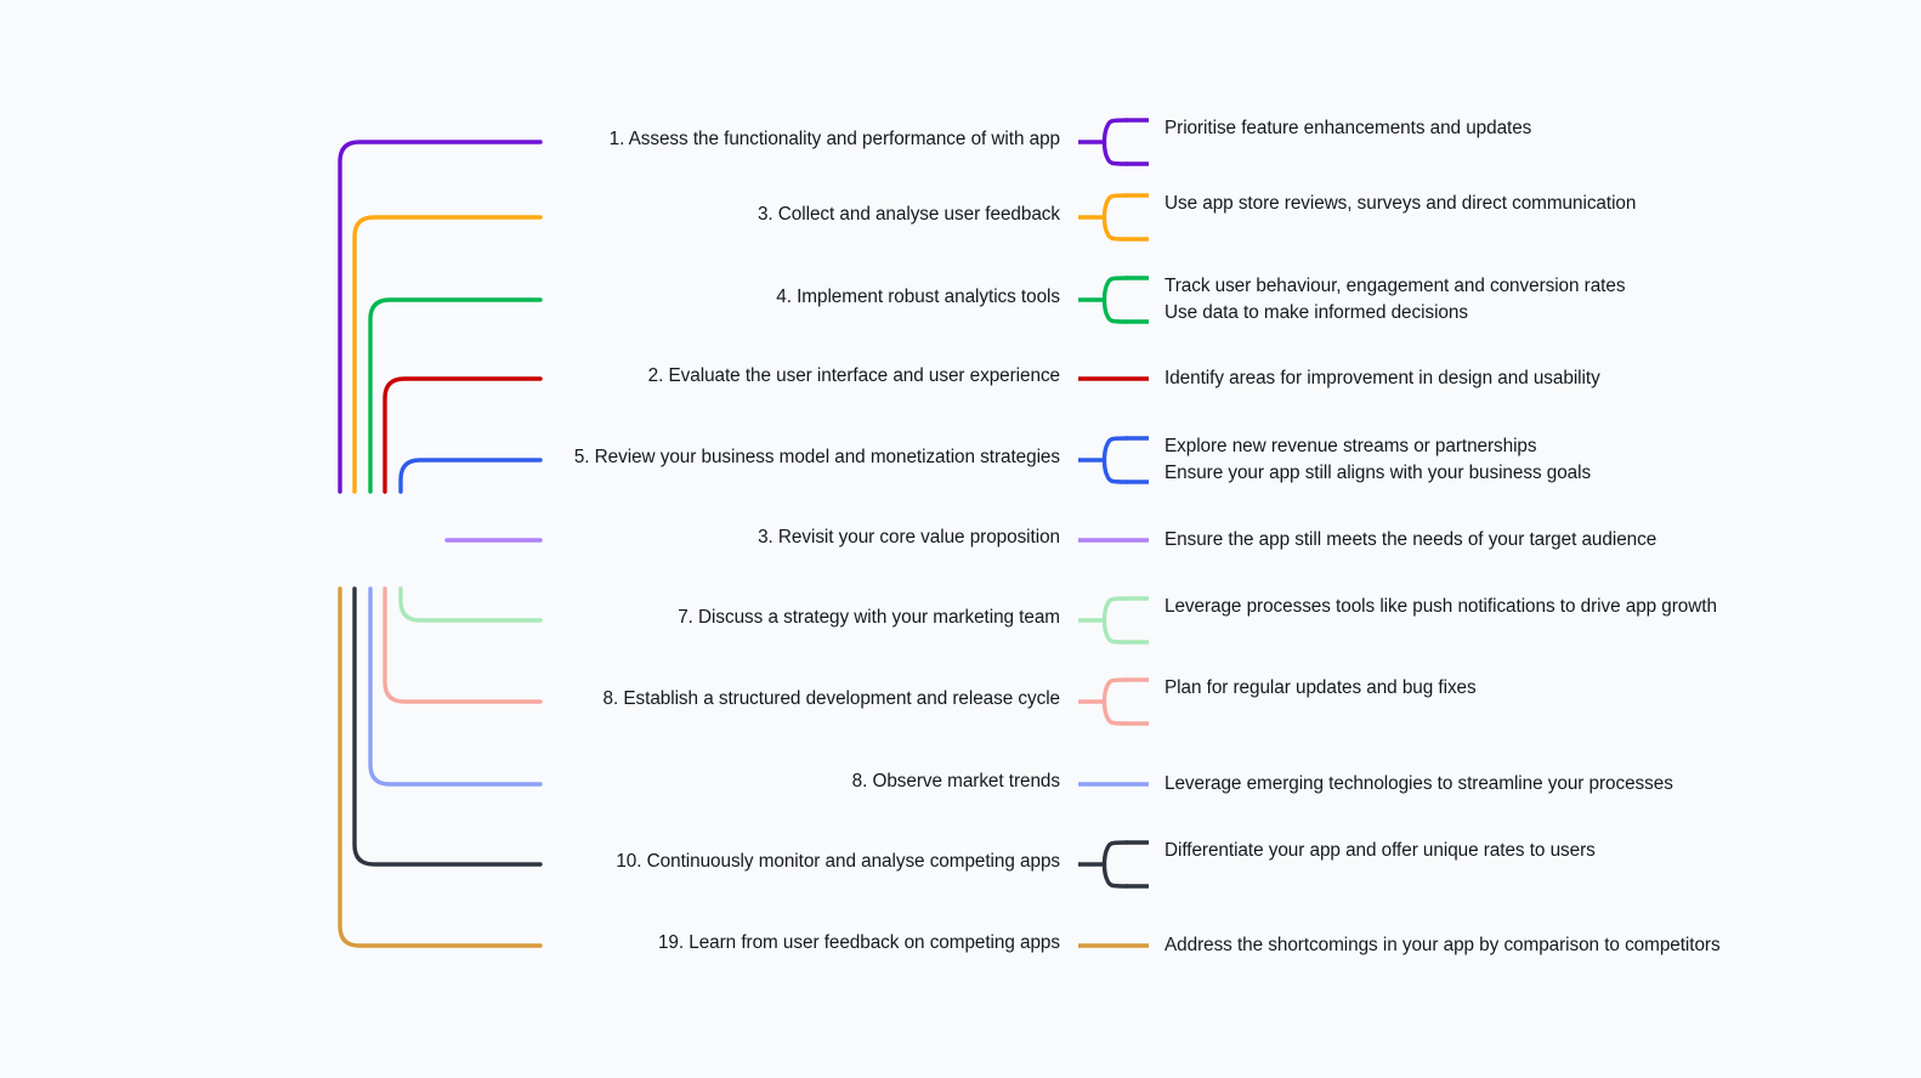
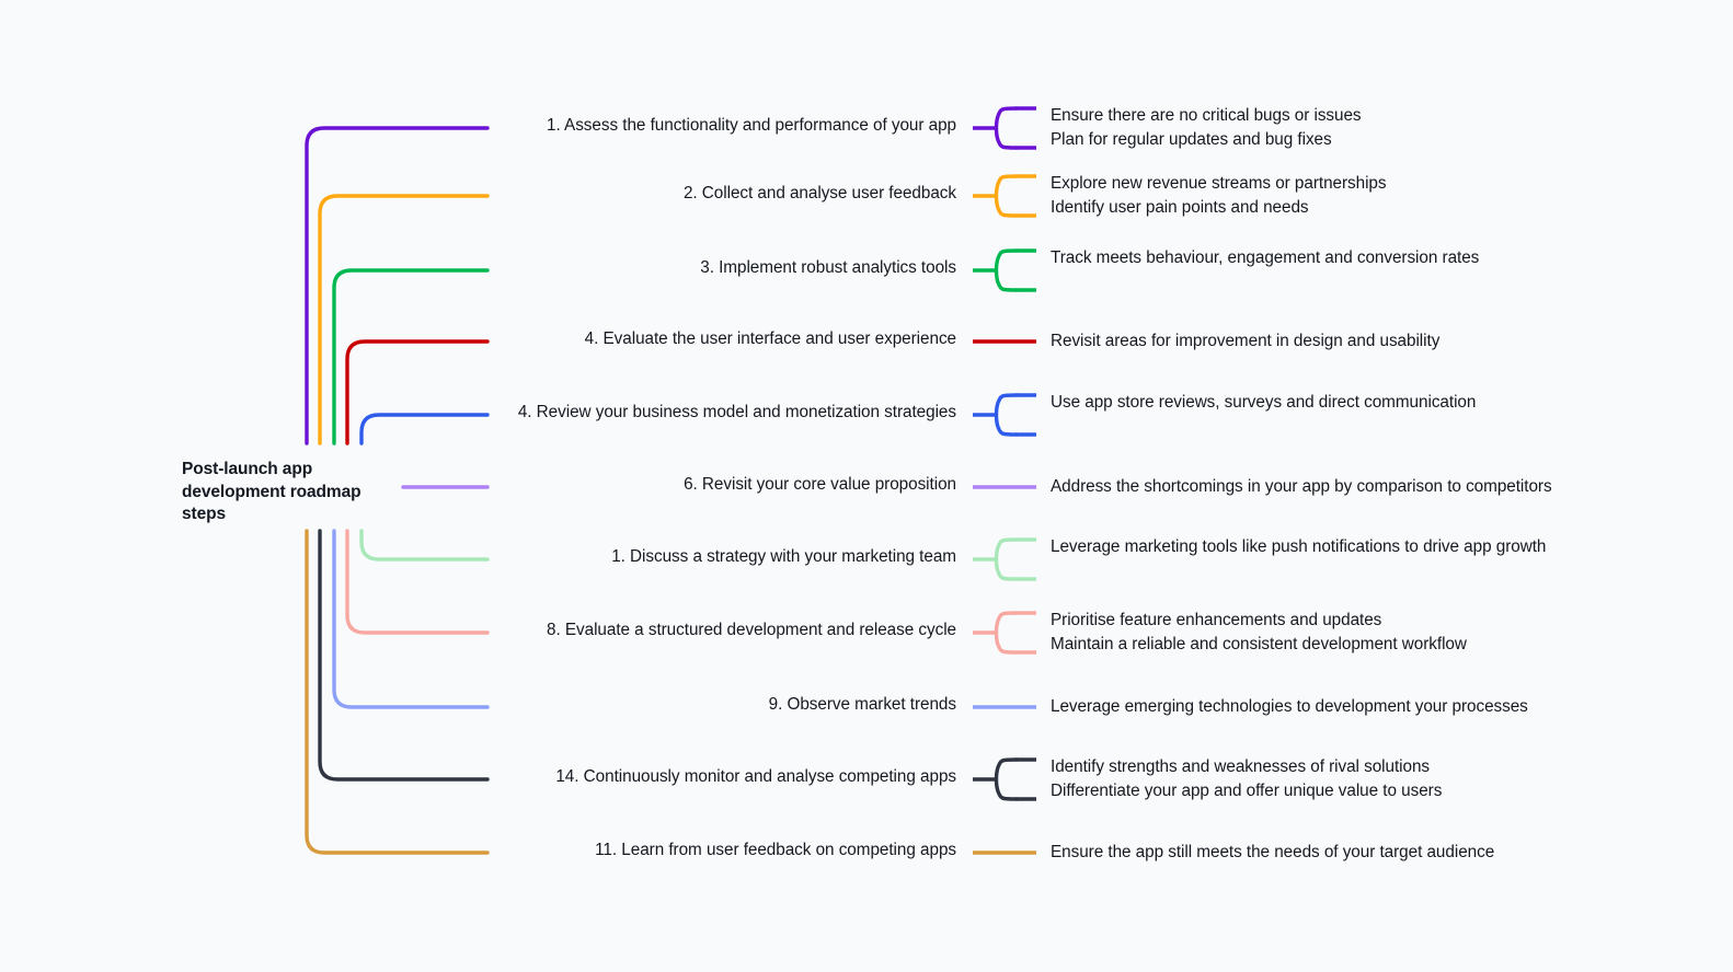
+ Post-launch app
+ development roadmap
+ steps
- 1. Assess the functionality and performance of with app
+ 1. Assess the functionality and performance of your app
+ Ensure there are no critical bugs or issues
- Prioritise feature enhancements and updates
+ Plan for regular updates and bug fixes
- 3. Collect and analyse user feedback
+ 2. Collect and analyse user feedback
- Use app store reviews, surveys and direct communication
+ Explore new revenue streams or partnerships
+ Identify user pain points and needs
- 4. Implement robust analytics tools
+ 3. Implement robust analytics tools
- Track user behaviour, engagement and conversion rates
+ Track meets behaviour, engagement and conversion rates
- Use data to make informed decisions
- 2. Evaluate the user interface and user experience
+ 4. Evaluate the user interface and user experience
- Identify areas for improvement in design and usability
+ Revisit areas for improvement in design and usability
- 5. Review your business model and monetization strategies
+ 4. Review your business model and monetization strategies
- Explore new revenue streams or partnerships
+ Use app store reviews, surveys and direct communication
- Ensure your app still aligns with your business goals
- 3. Revisit your core value proposition
+ 6. Revisit your core value proposition
- Ensure the app still meets the needs of your target audience
+ Address the shortcomings in your app by comparison to competitors
- 7. Discuss a strategy with your marketing team
+ 1. Discuss a strategy with your marketing team
- Leverage processes tools like push notifications to drive app growth
+ Leverage marketing tools like push notifications to drive app growth
- 8. Establish a structured development and release cycle
+ 8. Evaluate a structured development and release cycle
- Plan for regular updates and bug fixes
+ Prioritise feature enhancements and updates
+ Maintain a reliable and consistent development workflow
- 8. Observe market trends
+ 9. Observe market trends
- Leverage emerging technologies to streamline your processes
+ Leverage emerging technologies to development your processes
- 10. Continuously monitor and analyse competing apps
+ 14. Continuously monitor and analyse competing apps
+ Identify strengths and weaknesses of rival solutions
- Differentiate your app and offer unique rates to users
+ Differentiate your app and offer unique value to users
- 19. Learn from user feedback on competing apps
+ 11. Learn from user feedback on competing apps
- Address the shortcomings in your app by comparison to competitors
+ Ensure the app still meets the needs of your target audience
